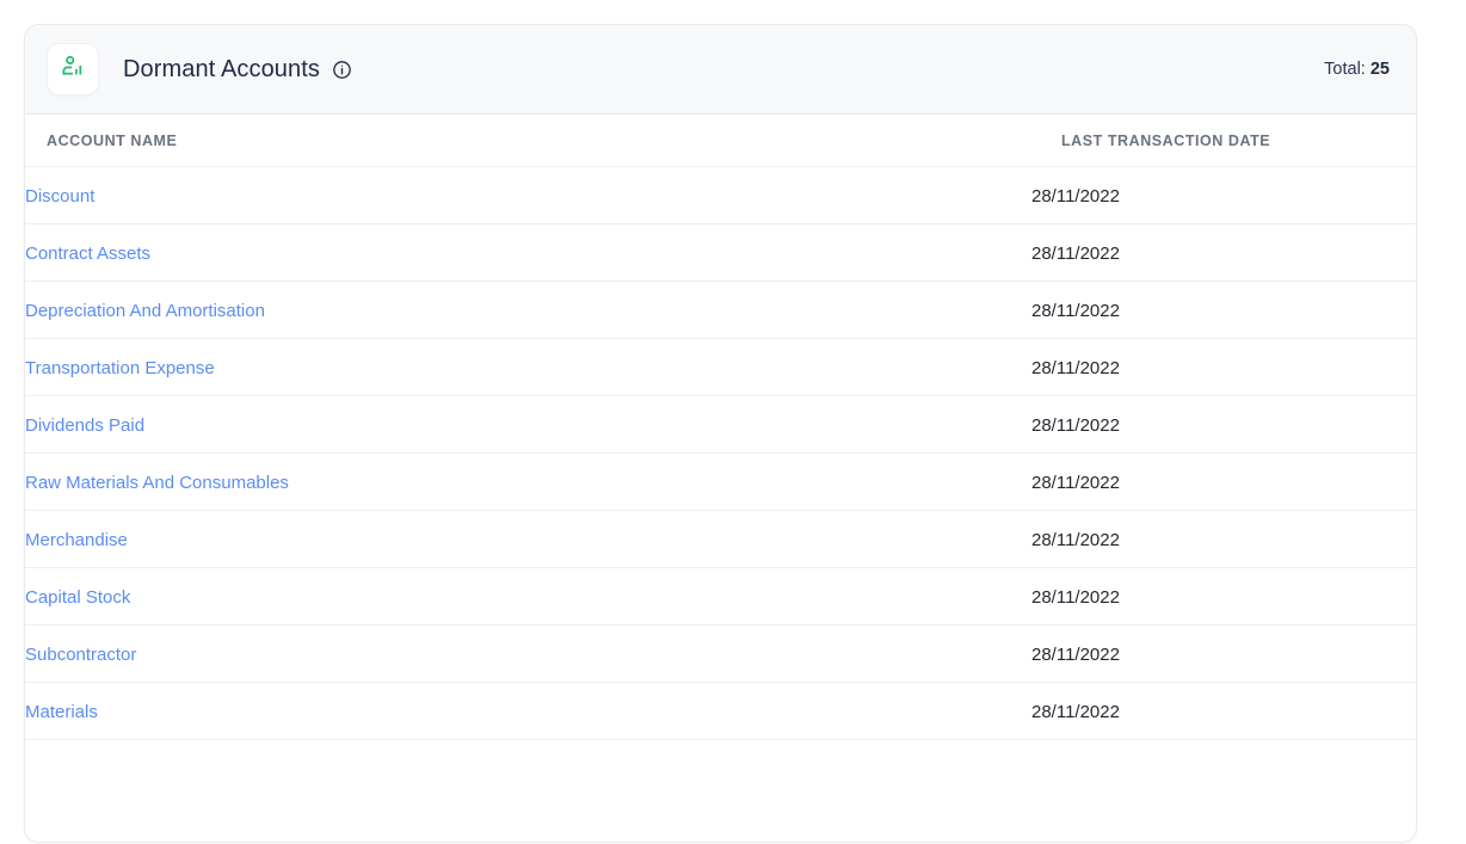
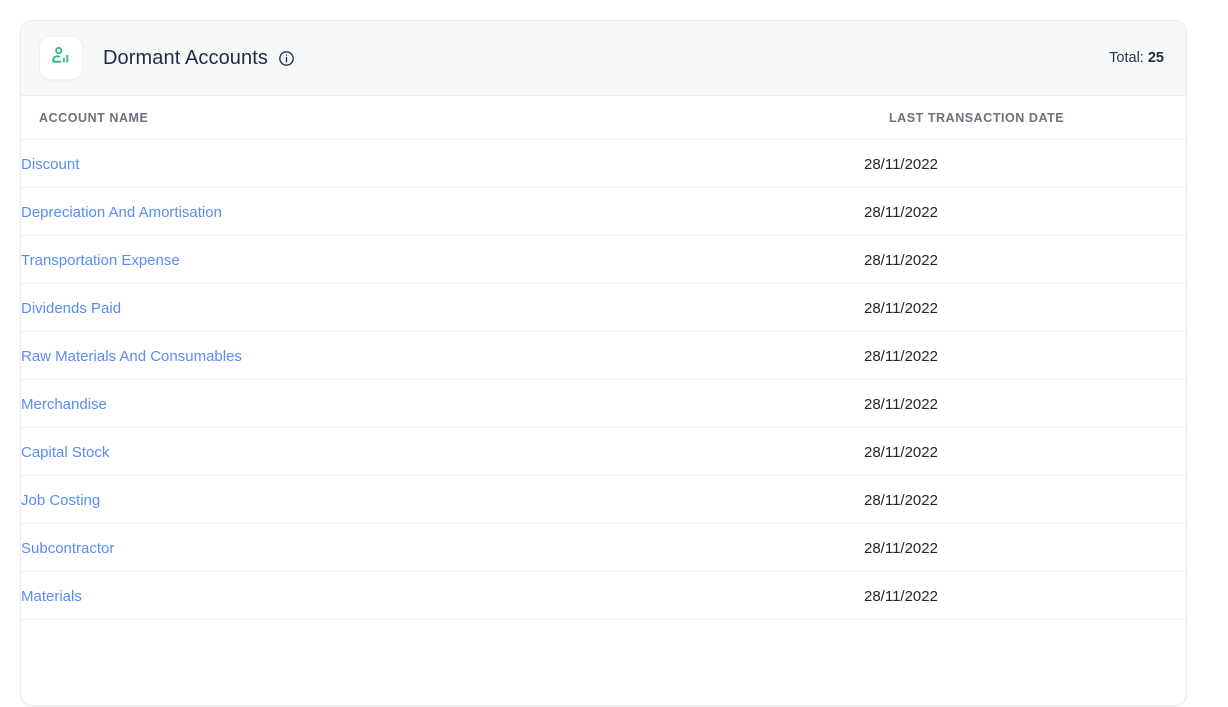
  Dormant Accounts
  Total: 25
  ACCOUNT NAME	LAST TRANSACTION DATE
  Discount	28/11/2022
- Contract Assets	28/11/2022
  Depreciation And Amortisation	28/11/2022
  Transportation Expense	28/11/2022
  Dividends Paid	28/11/2022
  Raw Materials And Consumables	28/11/2022
  Merchandise	28/11/2022
  Capital Stock	28/11/2022
+ Job Costing	28/11/2022
  Subcontractor	28/11/2022
  Materials	28/11/2022
